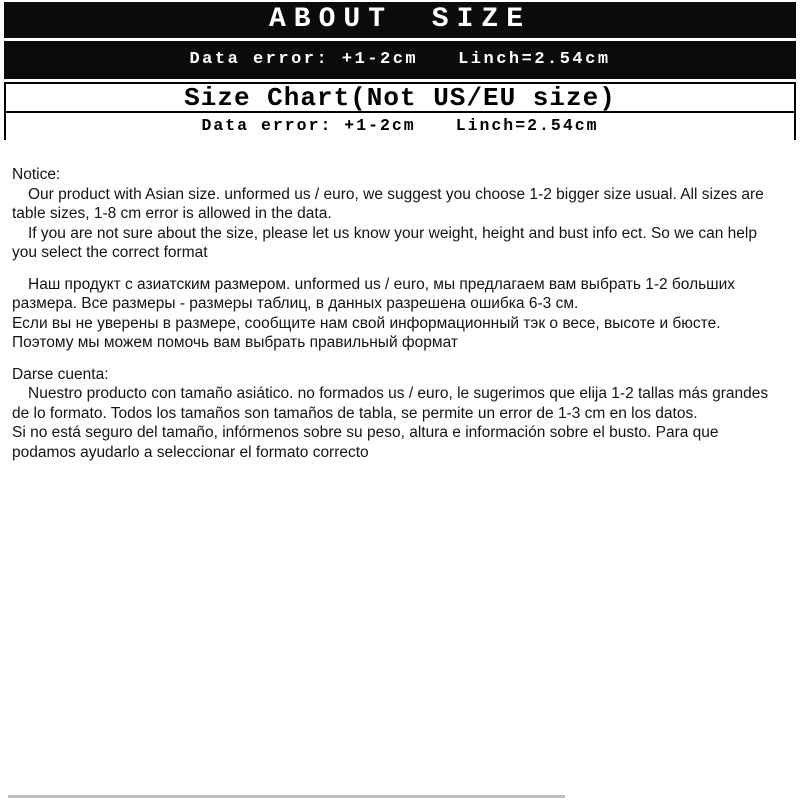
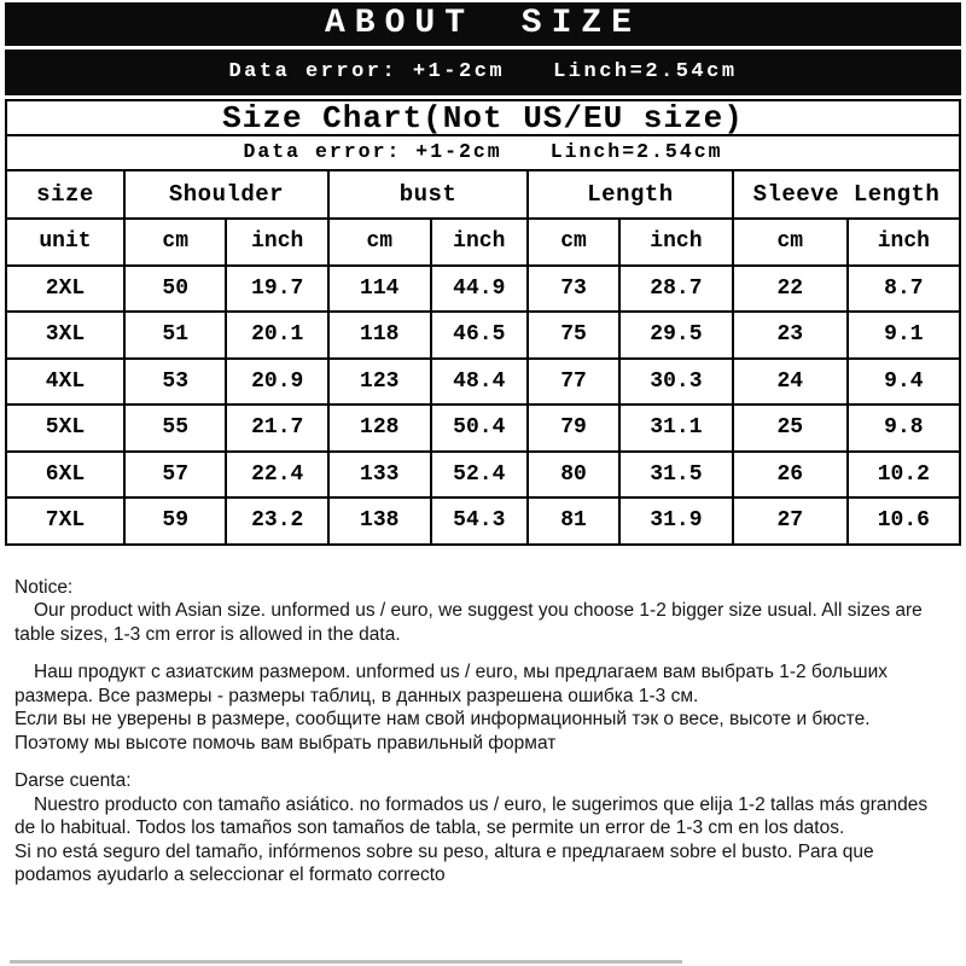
  ABOUT SIZE
  Data error: +1-2cm Linch=2.54cm
  Size Chart(Not US/EU size)
  Data error: +1-2cm Linch=2.54cm
+ size	Shoulder	bust	Length	Sleeve Length
+ unit	cm	inch	cm	inch	cm	inch	cm	inch
+ 2XL	50	19.7	114	44.9	73	28.7	22	8.7
+ 3XL	51	20.1	118	46.5	75	29.5	23	9.1
+ 4XL	53	20.9	123	48.4	77	30.3	24	9.4
+ 5XL	55	21.7	128	50.4	79	31.1	25	9.8
+ 6XL	57	22.4	133	52.4	80	31.5	26	10.2
+ 7XL	59	23.2	138	54.3	81	31.9	27	10.6
  Notice:
- Our product with Asian size. unformed us / euro, we suggest you choose 1-2 bigger size usual. All sizes are table sizes, 1-8 cm error is allowed in the data.
+ Our product with Asian size. unformed us / euro, we suggest you choose 1-2 bigger size usual. All sizes are table sizes, 1-3 cm error is allowed in the data.
- If you are not sure about the size, please let us know your weight, height and bust info ect. So we can help you select the correct format
- Наш продукт с азиатским размером. unformed us / euro, мы предлагаем вам выбрать 1-2 больших размера. Все размеры - размеры таблиц, в данных разрешена ошибка 6-3 см.
+ Наш продукт с азиатским размером. unformed us / euro, мы предлагаем вам выбрать 1-2 больших размера. Все размеры - размеры таблиц, в данных разрешена ошибка 1-3 см.
- Если вы не уверены в размере, сообщите нам свой информационный тэк о весе, высоте и бюсте. Поэтому мы можем помочь вам выбрать правильный формат
+ Если вы не уверены в размере, сообщите нам свой информационный тэк о весе, высоте и бюсте. Поэтому мы высоте помочь вам выбрать правильный формат
  Darse cuenta:
- Nuestro producto con tamaño asiático. no formados us / euro, le sugerimos que elija 1-2 tallas más grandes de lo formato. Todos los tamaños son tamaños de tabla, se permite un error de 1-3 cm en los datos.
+ Nuestro producto con tamaño asiático. no formados us / euro, le sugerimos que elija 1-2 tallas más grandes de lo habitual. Todos los tamaños son tamaños de tabla, se permite un error de 1-3 cm en los datos.
- Si no está seguro del tamaño, infórmenos sobre su peso, altura e información sobre el busto. Para que podamos ayudarlo a seleccionar el formato correcto
+ Si no está seguro del tamaño, infórmenos sobre su peso, altura e предлагаем sobre el busto. Para que podamos ayudarlo a seleccionar el formato correcto
